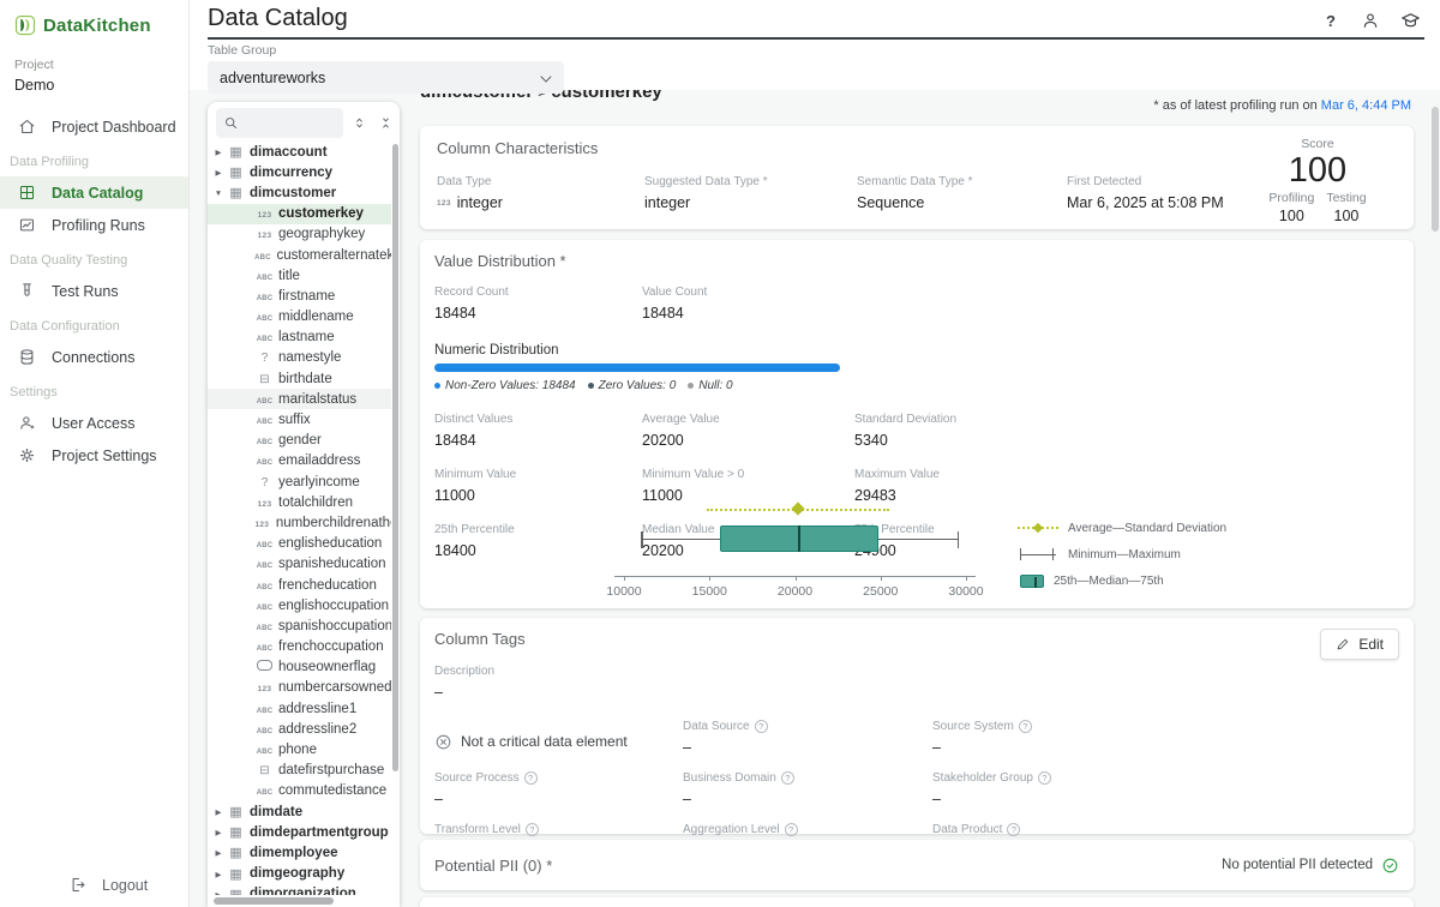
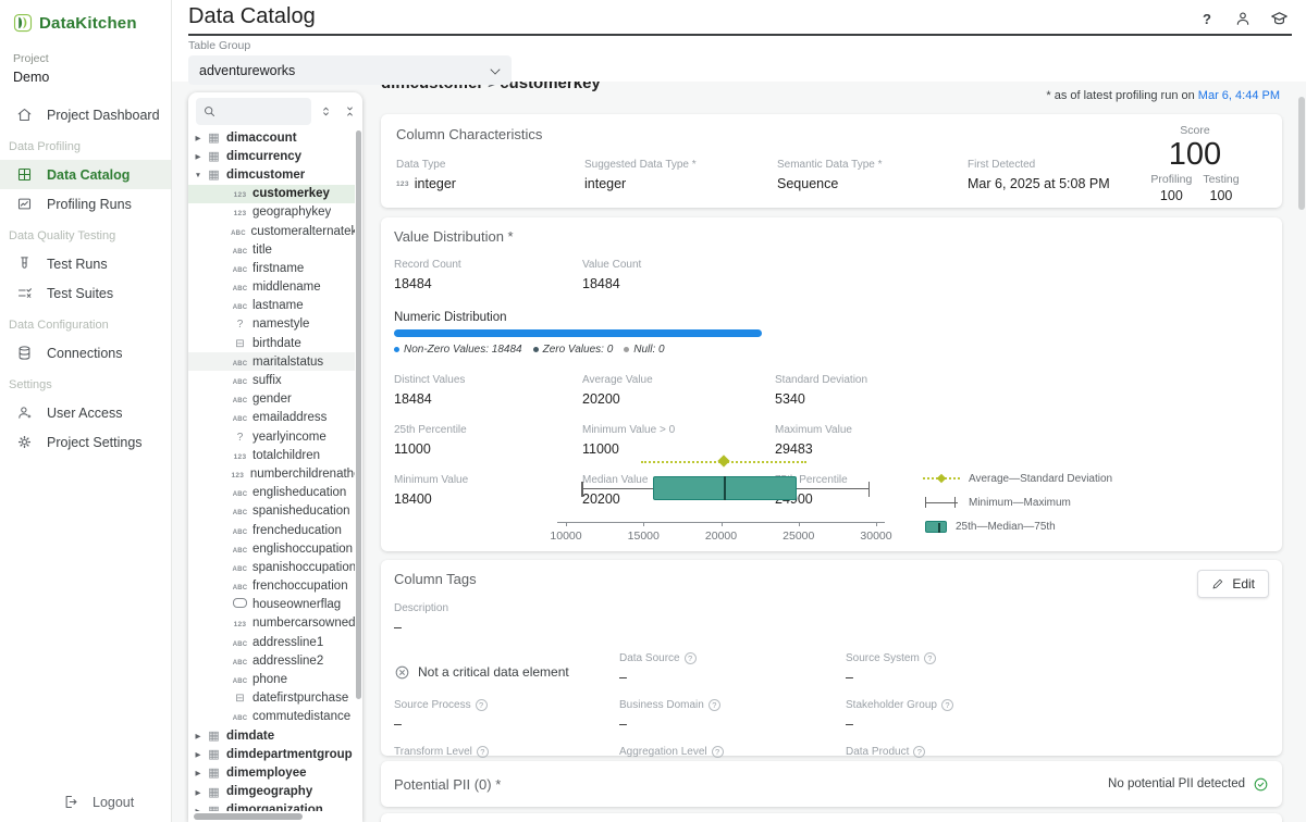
  DataKitchen
  Project
  Demo
  Project Dashboard
  Data Profiling
  Data Catalog
  Profiling Runs
  Data Quality Testing
  Test Runs
+ Test Suites
  Data Configuration
  Connections
  Settings
  User Access
  Project Settings
  Logout
  Data Catalog
  ?
  Table Group
  adventureworks
  * as of latest profiling run on Mar 6, 4:44 PM
  Column Characteristics
  Data Type
  integer
  Suggested Data Type *
  integer
  Semantic Data Type *
  Sequence
  First Detected
  Mar 6, 2025 at 5:08 PM
  Score
  100
  Profiling
  100
  Testing
  100
  Value Distribution *
  Record Count
  18484
  Value Count
  18484
  Numeric Distribution
  Non-Zero Values: 18484
  Zero Values: 0
  Null: 0
  Distinct Values
  18484
  Average Value
  20200
  Standard Deviation
  5340
- Minimum Value
+ 25th Percentile
  11000
  Minimum Value > 0
  11000
  Maximum Value
  29483
- 25th Percentile
+ Minimum Value
  18400
  Median Value
  20200
  Percentile
  10000
  15000
  20000
  25000
  30000
  Average—Standard Deviation
  Minimum—Maximum
  25th—Median—75th
  Column Tags
  Edit
  Description
  –
  Not a critical data element
  Data Source
  –
  Source System
  –
  Source Process
  –
  Business Domain
  –
  Stakeholder Group
  –
  Transform Level
  Aggregation Level
  Data Product
  Potential PII (0) *
  No potential PII detected
  dimaccount
  dimcurrency
  dimcustomer
  customerkey
  geographykey
  customeralternatek
  title
  firstname
  middlename
  lastname
  namestyle
  birthdate
  maritalstatus
  suffix
  gender
  emailaddress
  yearlyincome
  totalchildren
  numberchildrenath
  englisheducation
  spanisheducation
  frencheducation
  englishoccupation
  spanishoccupation
  frenchoccupation
  houseownerflag
  numbercarsowned
  addressline1
  addressline2
  phone
  datefirstpurchase
  commutedistance
  dimdate
  dimdepartmentgroup
  dimemployee
  dimgeography
  dimorganization
